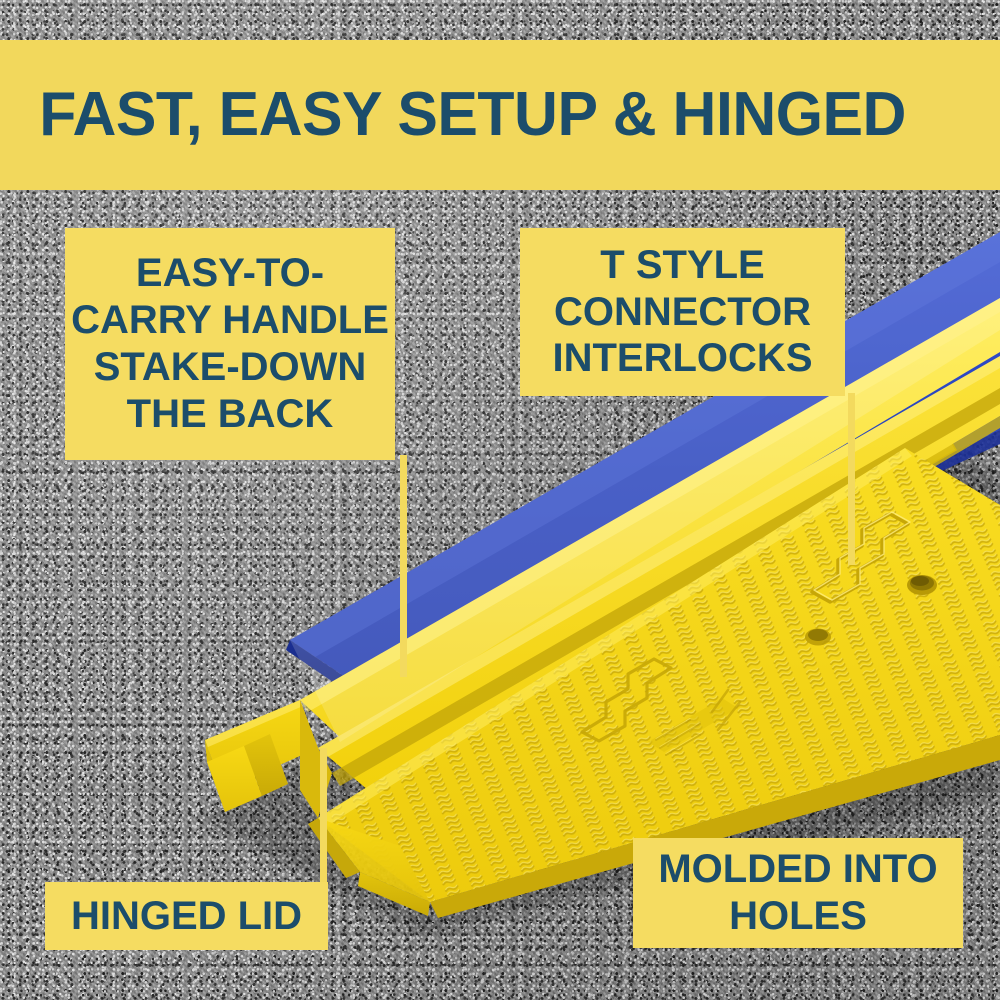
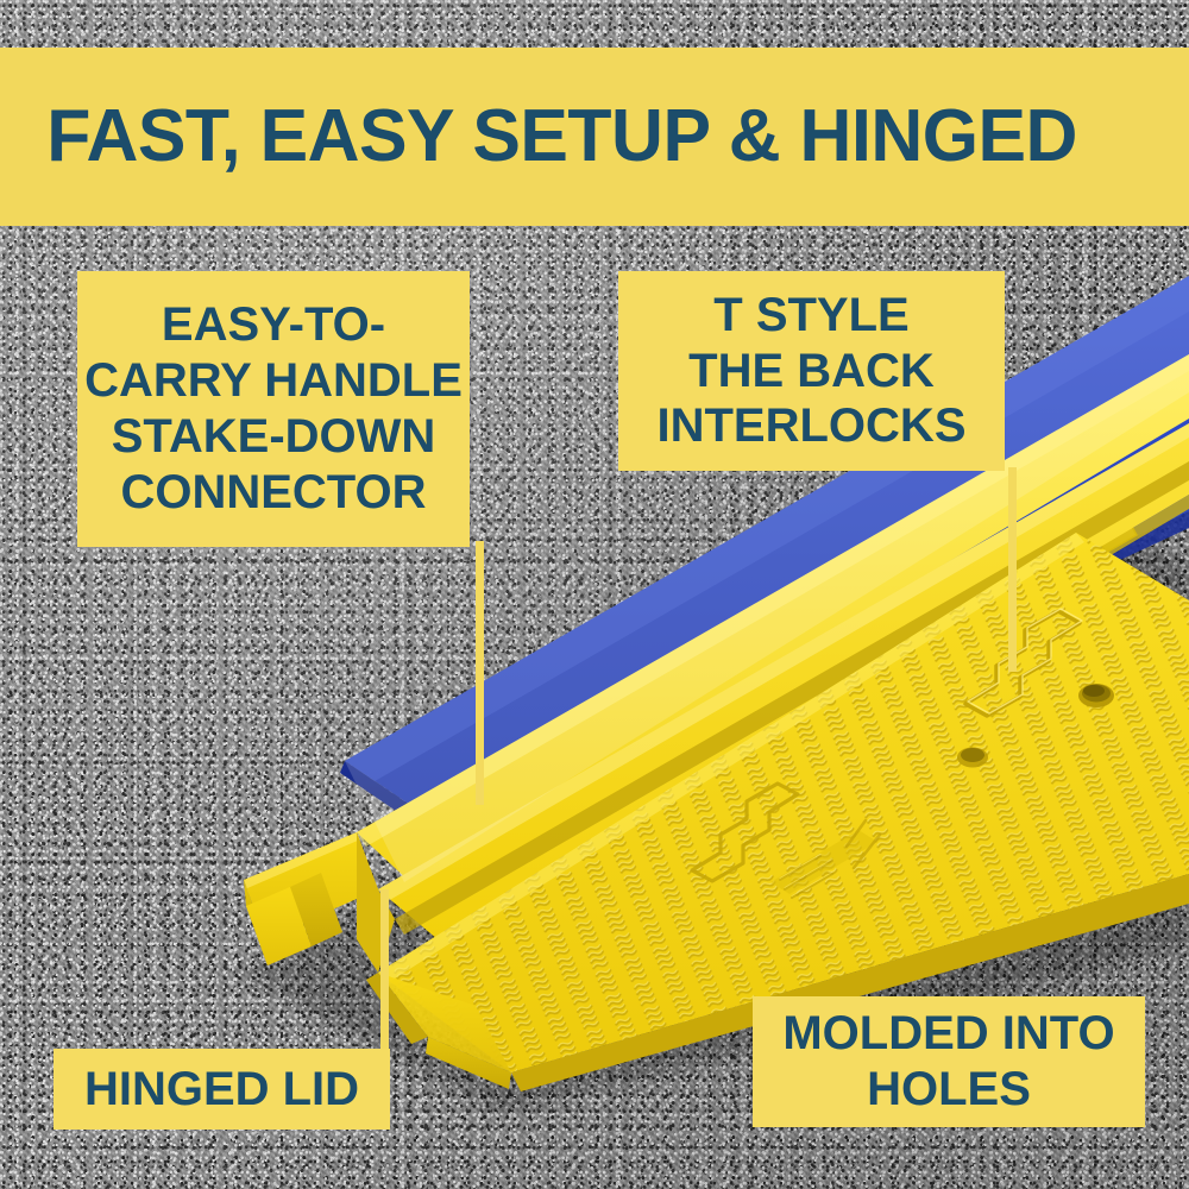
  FAST, EASY SETUP & HINGED
  EASY-TO-
  CARRY HANDLE
  STAKE-DOWN
- THE BACK
+ CONNECTOR
  T STYLE
- CONNECTOR
+ THE BACK
  INTERLOCKS
  HINGED LID
  MOLDED INTO
  HOLES
